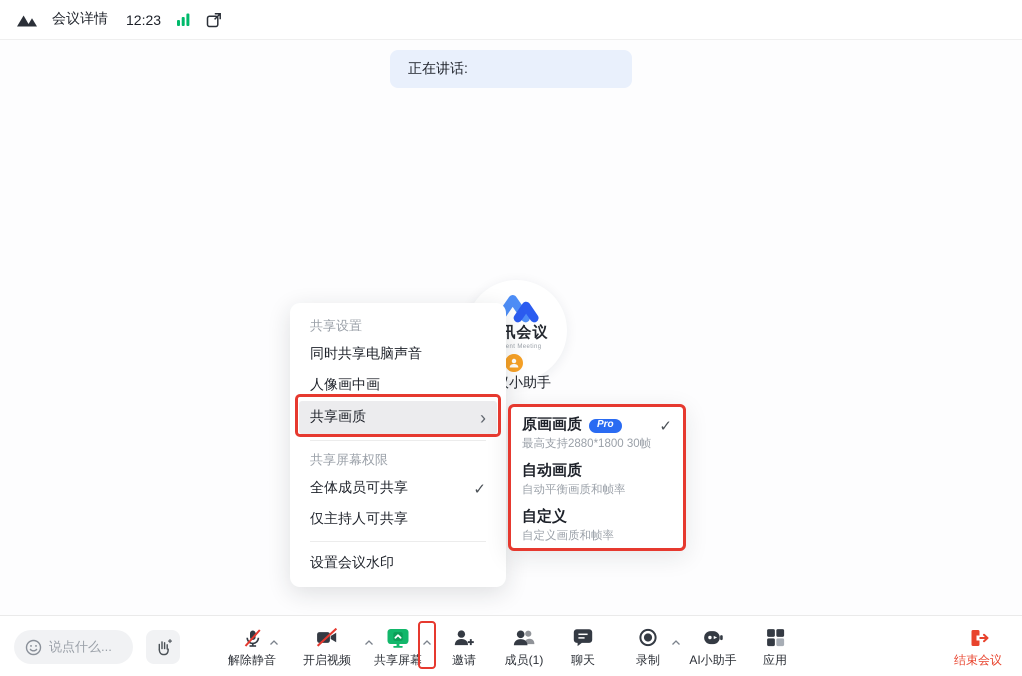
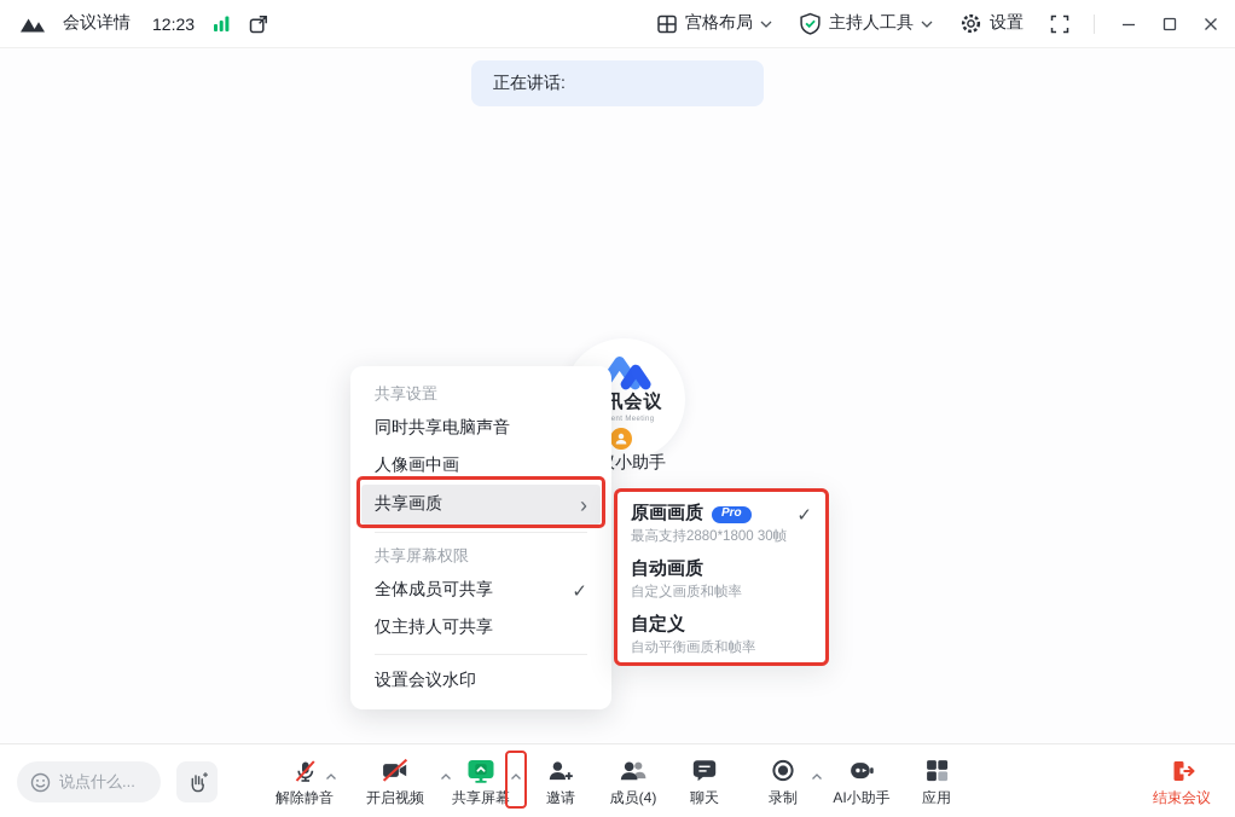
  会议详情
  12:23
+ 宫格布局
+ 主持人工具
+ 设置
  正在讲话:
  讯会议
  共享设置
  同时共享电脑声音
  人像画中画
  共享画质
  ›
  共享屏幕权限
  全体成员可共享
  ✓
  仅主持人可共享
  设置会议水印
  原画画质
  Pro
  ✓
  最高支持2880*1800 30帧
  自动画质
- 自动平衡画质和帧率
+ 自定义画质和帧率
  自定义
- 自定义画质和帧率
+ 自动平衡画质和帧率
  说点什么...
  解除静音
  开启视频
  共享屏幕
  邀请
- 成员(1)
+ 成员(4)
  聊天
  录制
  AI小助手
  应用
  结束会议
